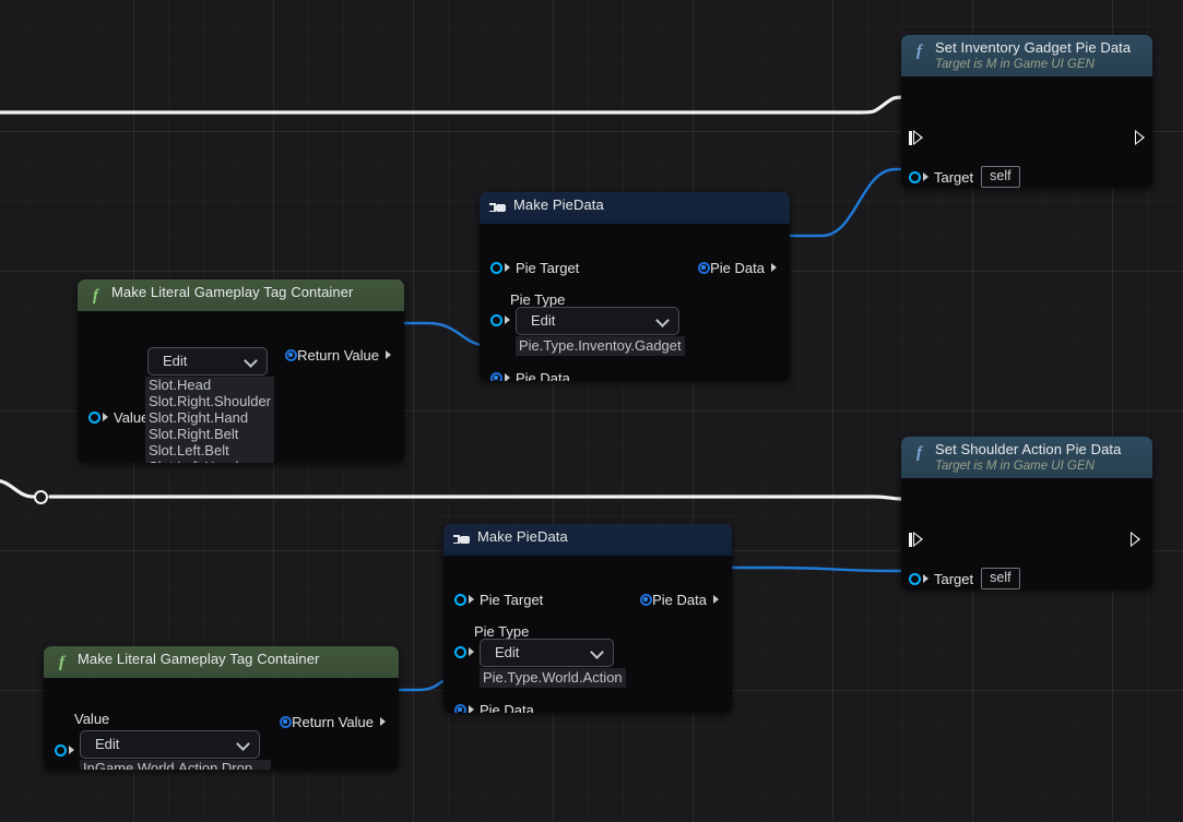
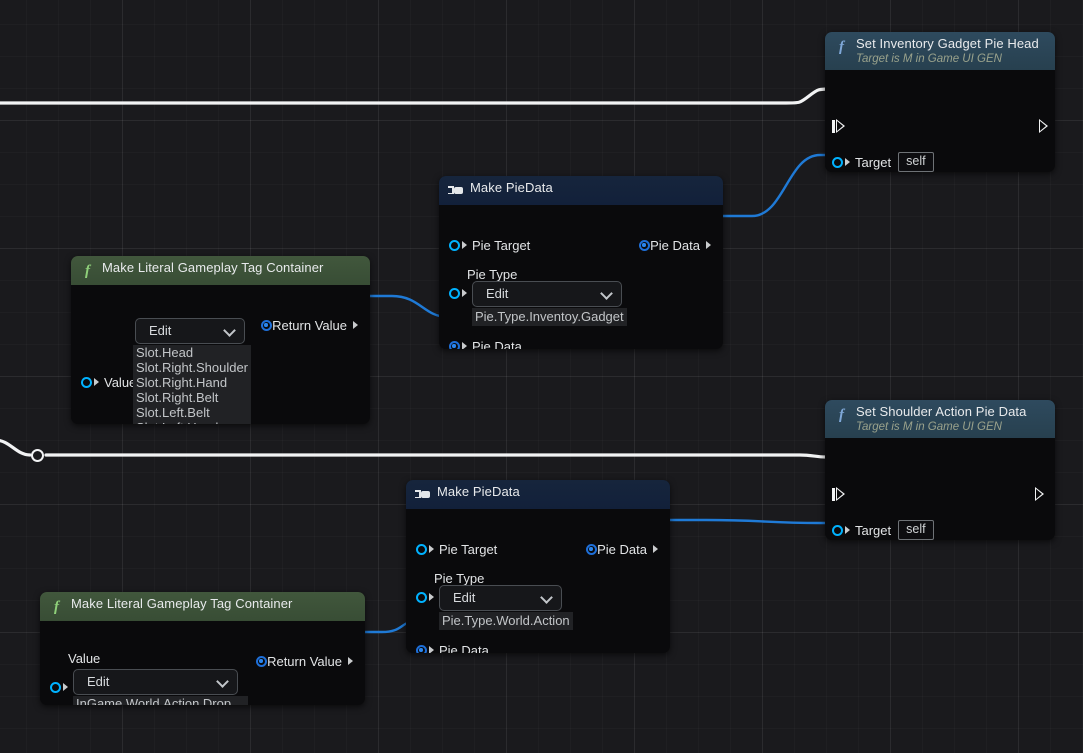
  f
- Set Inventory Gadget Pie Data
+ Set Inventory Gadget Pie Head
  Target is M in Game UI GEN
  Target
  self
  f
  Set Shoulder Action Pie Data
  Target is M in Game UI GEN
  Target
  self
  Make PieData
  Pie Target
  Pie Data
  Pie Type
  Edit
  Pie.Type.Inventoy.Gadget
  Pie Data
  Make PieData
  Pie Target
  Pie Data
  Pie Type
  Edit
  Pie.Type.World.Action
  Pie Data
  f
  Make Literal Gameplay Tag Container
  Valu
  Return Value
  Edit
  Slot.Head
  Slot.Right.Shoulder
  Slot.Right.Hand
  Slot.Right.Belt
  Slot.Left.Belt
  f
  Make Literal Gameplay Tag Container
  Value
  Return Value
  Edit
  InGame.World.Action.Drop
